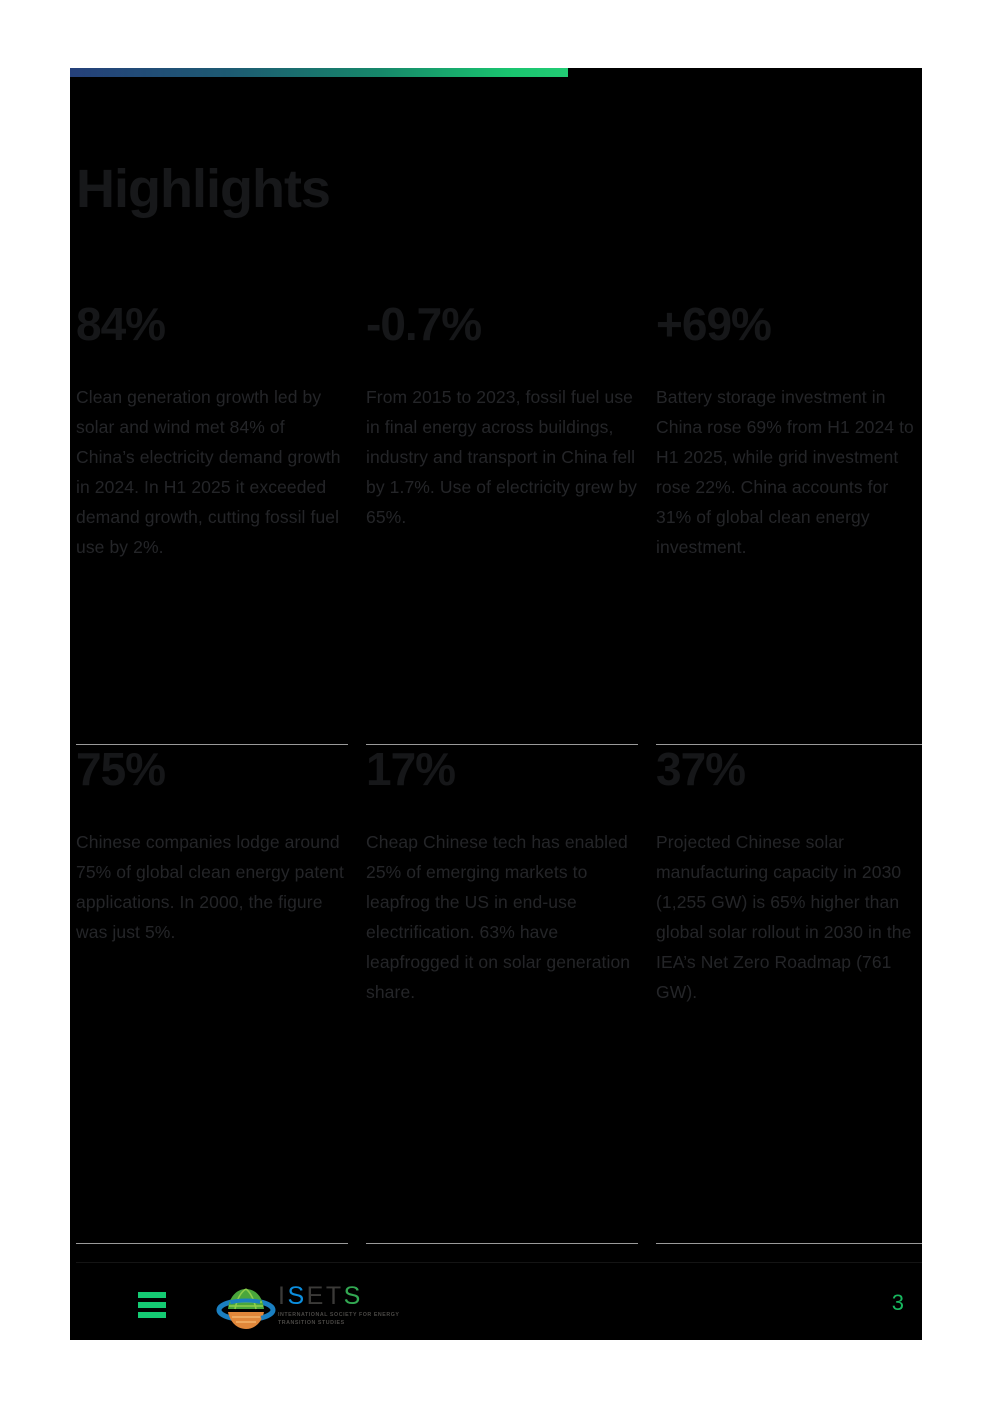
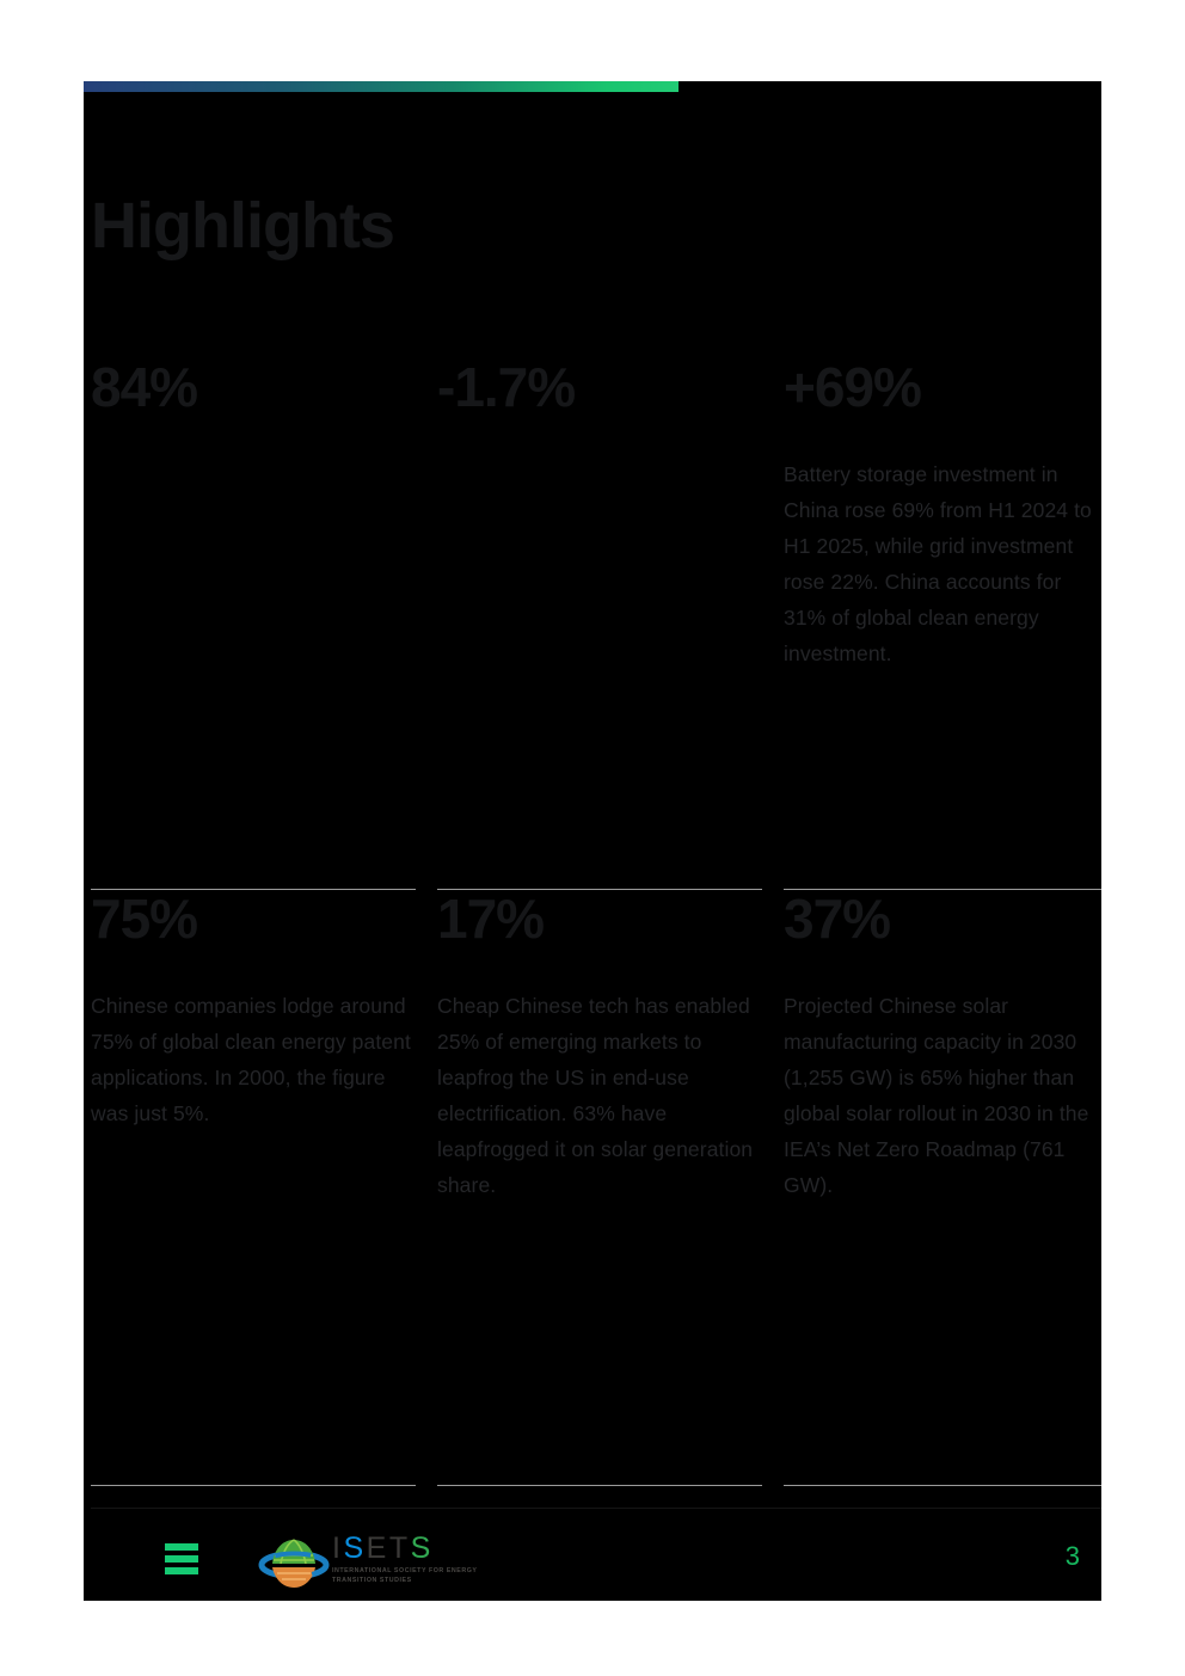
  Highlights
  84%
- Clean generation growth led by solar and wind met 84% of China’s electricity demand growth in 2024. In H1 2025 it exceeded demand growth, cutting fossil fuel use by 2%.
- -0.7%
+ -1.7%
- From 2015 to 2023, fossil fuel use in final energy across buildings, industry and transport in China fell by 1.7%. Use of electricity grew by 65%.
  +69%
  Battery storage investment in China rose 69% from H1 2024 to H1 2025, while grid investment rose 22%. China accounts for 31% of global clean energy investment.
  75%
  Chinese companies lodge around 75% of global clean energy patent applications. In 2000, the figure was just 5%.
  17%
  Cheap Chinese tech has enabled 25% of emerging markets to leapfrog the US in end-use electrification. 63% have leapfrogged it on solar generation share.
  37%
  Projected Chinese solar manufacturing capacity in 2030 (1,255 GW) is 65% higher than global solar rollout in 2030 in the IEA’s Net Zero Roadmap (761 GW).
  ISETS
  3
